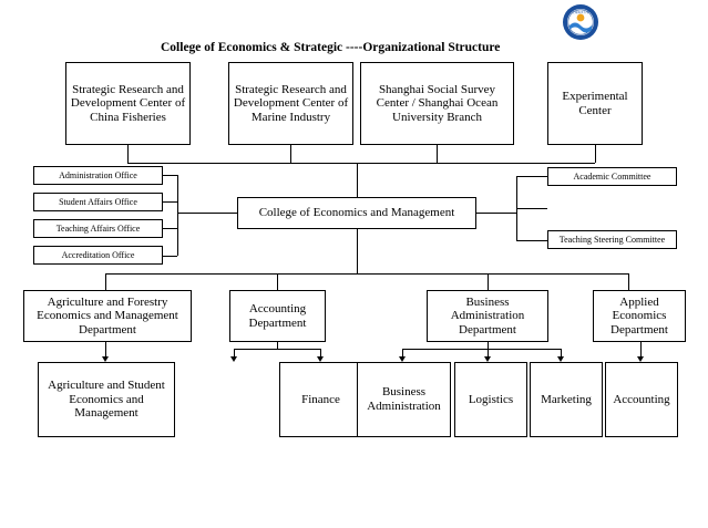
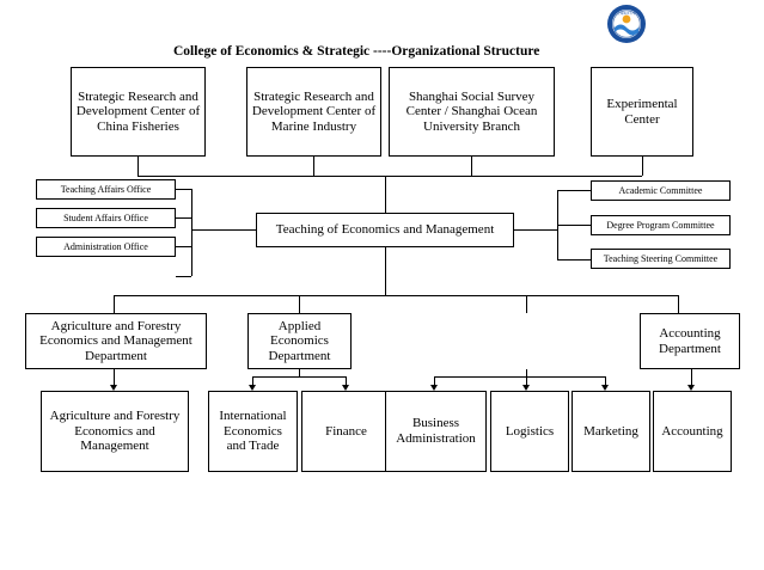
  College of Economics & Strategic ----Organizational Structure
  Strategic Research and Development Center of China Fisheries
  Strategic Research and Development Center of Marine Industry
  Shanghai Social Survey Center / Shanghai Ocean University Branch
  Experimental Center
- College of Economics and Management
+ Teaching of Economics and Management
- Administration Office
+ Teaching Affairs Office
  Student Affairs Office
- Teaching Affairs Office
+ Administration Office
- Accreditation Office
  Academic Committee
+ Degree Program Committee
  Teaching Steering Committee
  Agriculture and Forestry Economics and Management Department
- Accounting Department
+ Applied Economics Department
- Business Administration Department
- Applied Economics Department
+ Accounting Department
- Agriculture and Student Economics and Management
+ Agriculture and Forestry Economics and Management
+ International Economics and Trade
  Finance
  Business Administration
  Logistics
  Marketing
  Accounting
